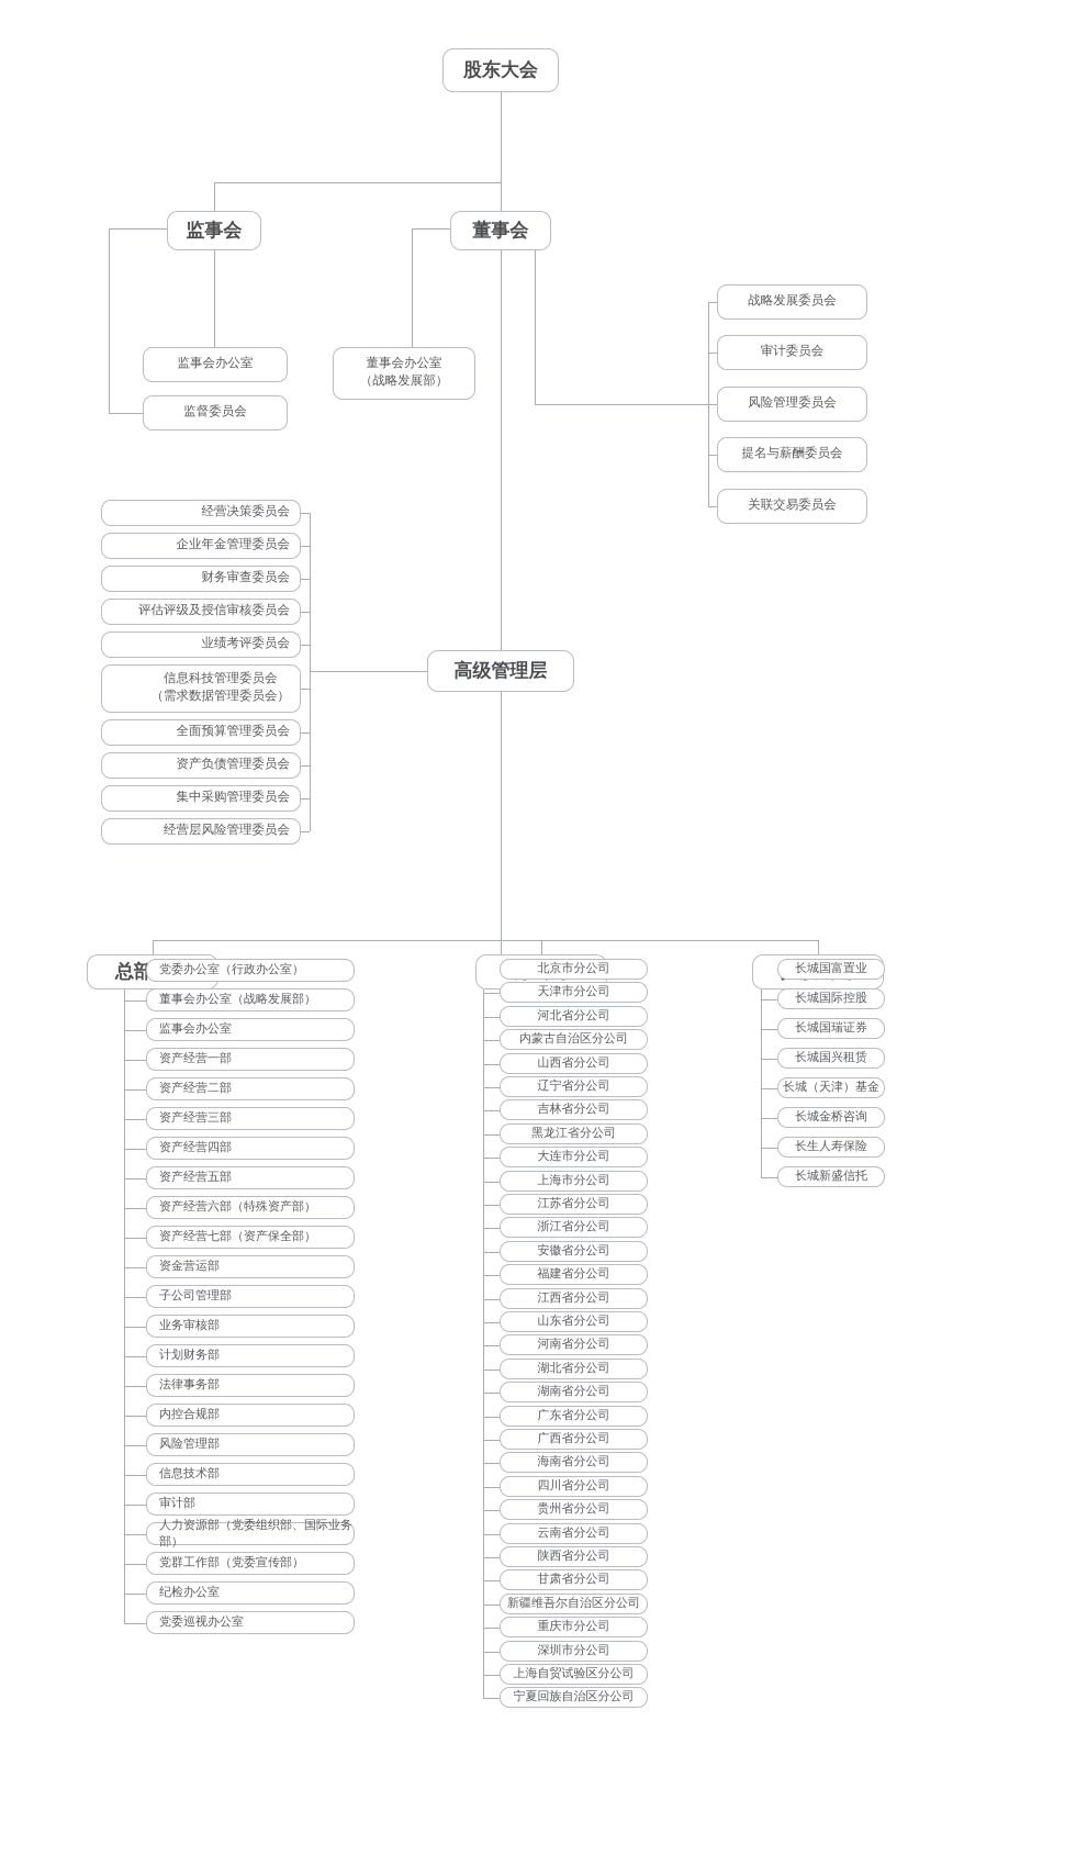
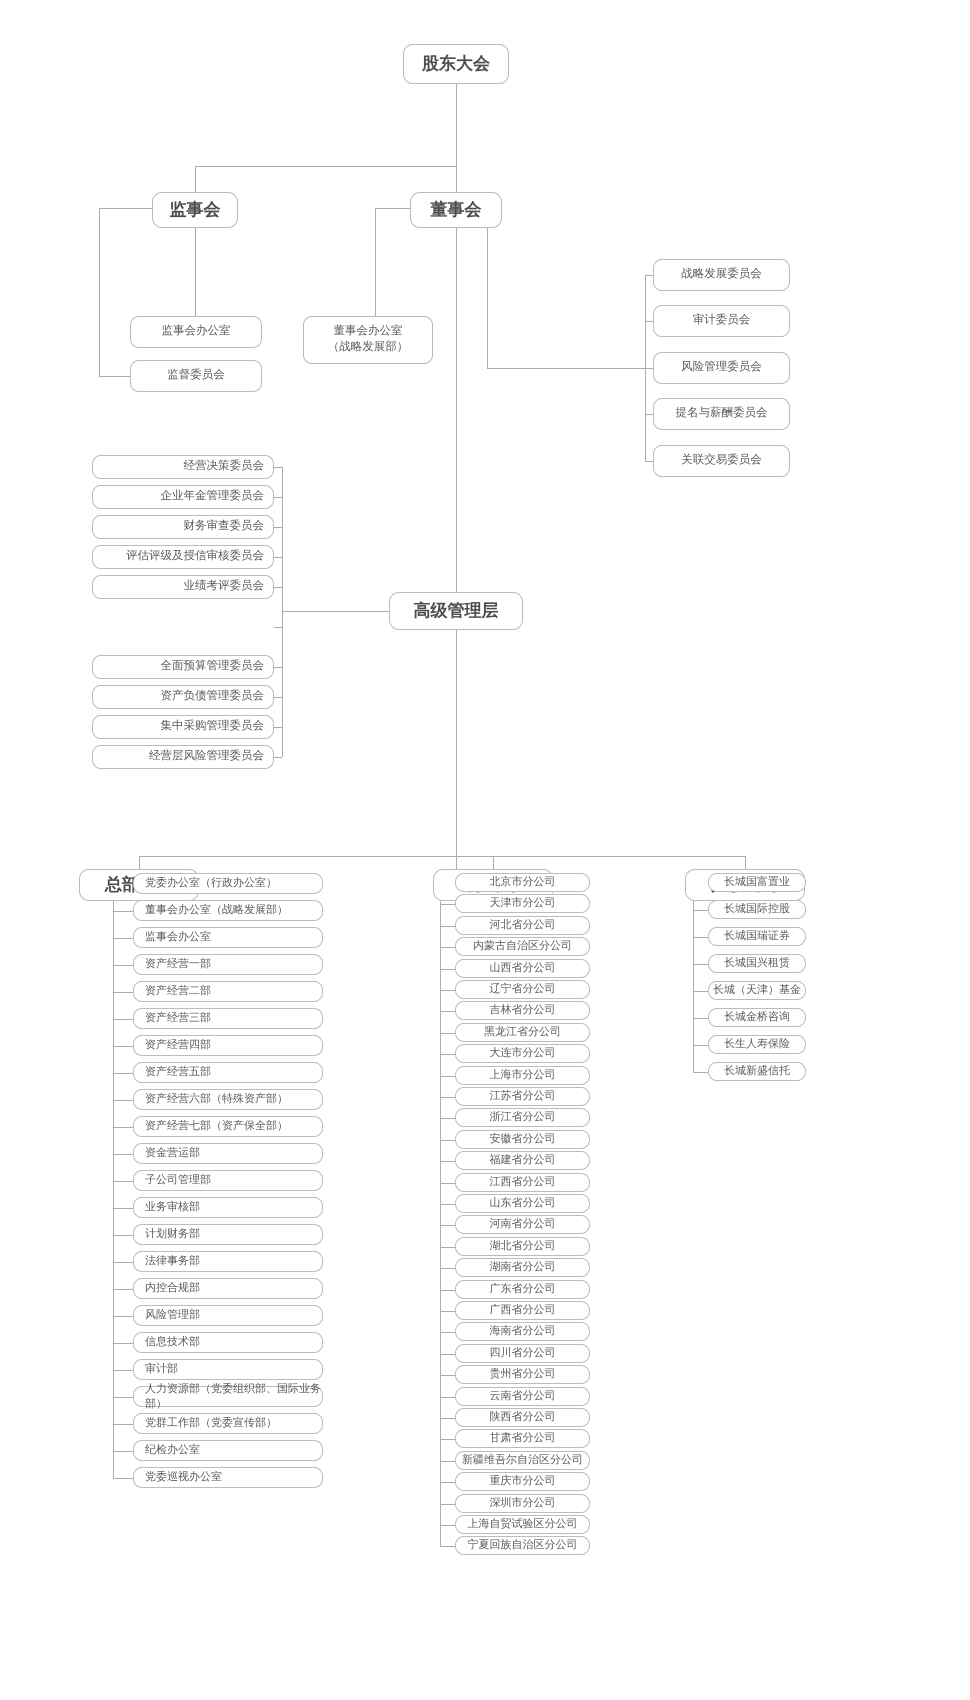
  股东大会
  监事会
  董事会
  监事会办公室
  监督委员会
  董事会办公室
  （战略发展部）
  战略发展委员会
  审计委员会
  风险管理委员会
  提名与薪酬委员会
  关联交易委员会
  高级管理层
  经营决策委员会
  企业年金管理委员会
  财务审查委员会
  评估评级及授信审核委员会
  业绩考评委员会
- 信息科技管理委员会
- （需求数据管理委员会）
  全面预算管理委员会
  资产负债管理委员会
  集中采购管理委员会
  经营层风险管理委员会
  党委办公室（行政办公室）
  董事会办公室（战略发展部）
  监事会办公室
  资产经营一部
  资产经营二部
  资产经营三部
  资产经营四部
  资产经营五部
  资产经营六部（特殊资产部）
  资产经营七部（资产保全部）
  资金营运部
  子公司管理部
  业务审核部
  计划财务部
  法律事务部
  内控合规部
  风险管理部
  信息技术部
  审计部
  人力资源部（党委组织部、国际业务部）
  党群工作部（党委宣传部）
  纪检办公室
  党委巡视办公室
  北京市分公司
  天津市分公司
  河北省分公司
  内蒙古自治区分公司
  山西省分公司
  辽宁省分公司
  吉林省分公司
  黑龙江省分公司
  大连市分公司
  上海市分公司
  江苏省分公司
  浙江省分公司
  安徽省分公司
  福建省分公司
  江西省分公司
  山东省分公司
  河南省分公司
  湖北省分公司
  湖南省分公司
  广东省分公司
  广西省分公司
  海南省分公司
  四川省分公司
  贵州省分公司
  云南省分公司
  陕西省分公司
  甘肃省分公司
  新疆维吾尔自治区分公司
  重庆市分公司
  深圳市分公司
  上海自贸试验区分公司
  宁夏回族自治区分公司
  长城国富置业
  长城国际控股
  长城国瑞证券
  长城国兴租赁
  长城（天津）基金
  长城金桥咨询
  长生人寿保险
  长城新盛信托
